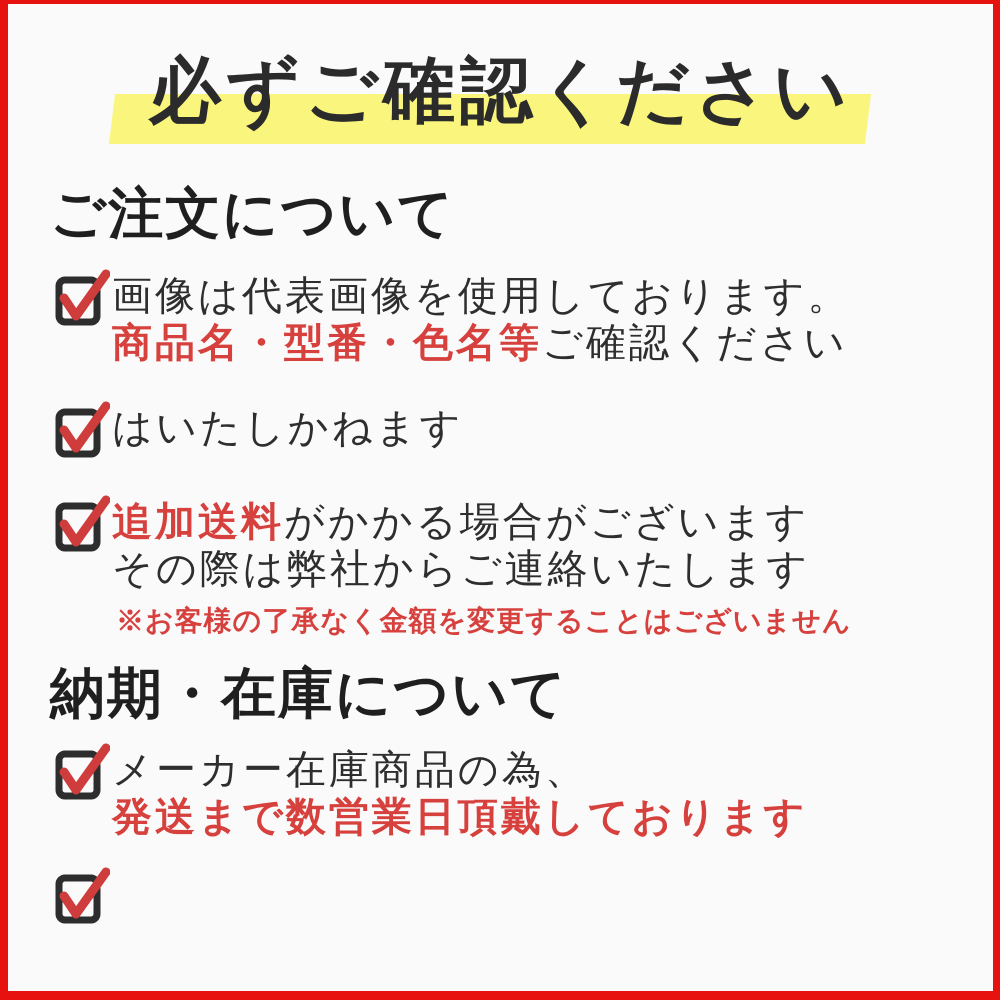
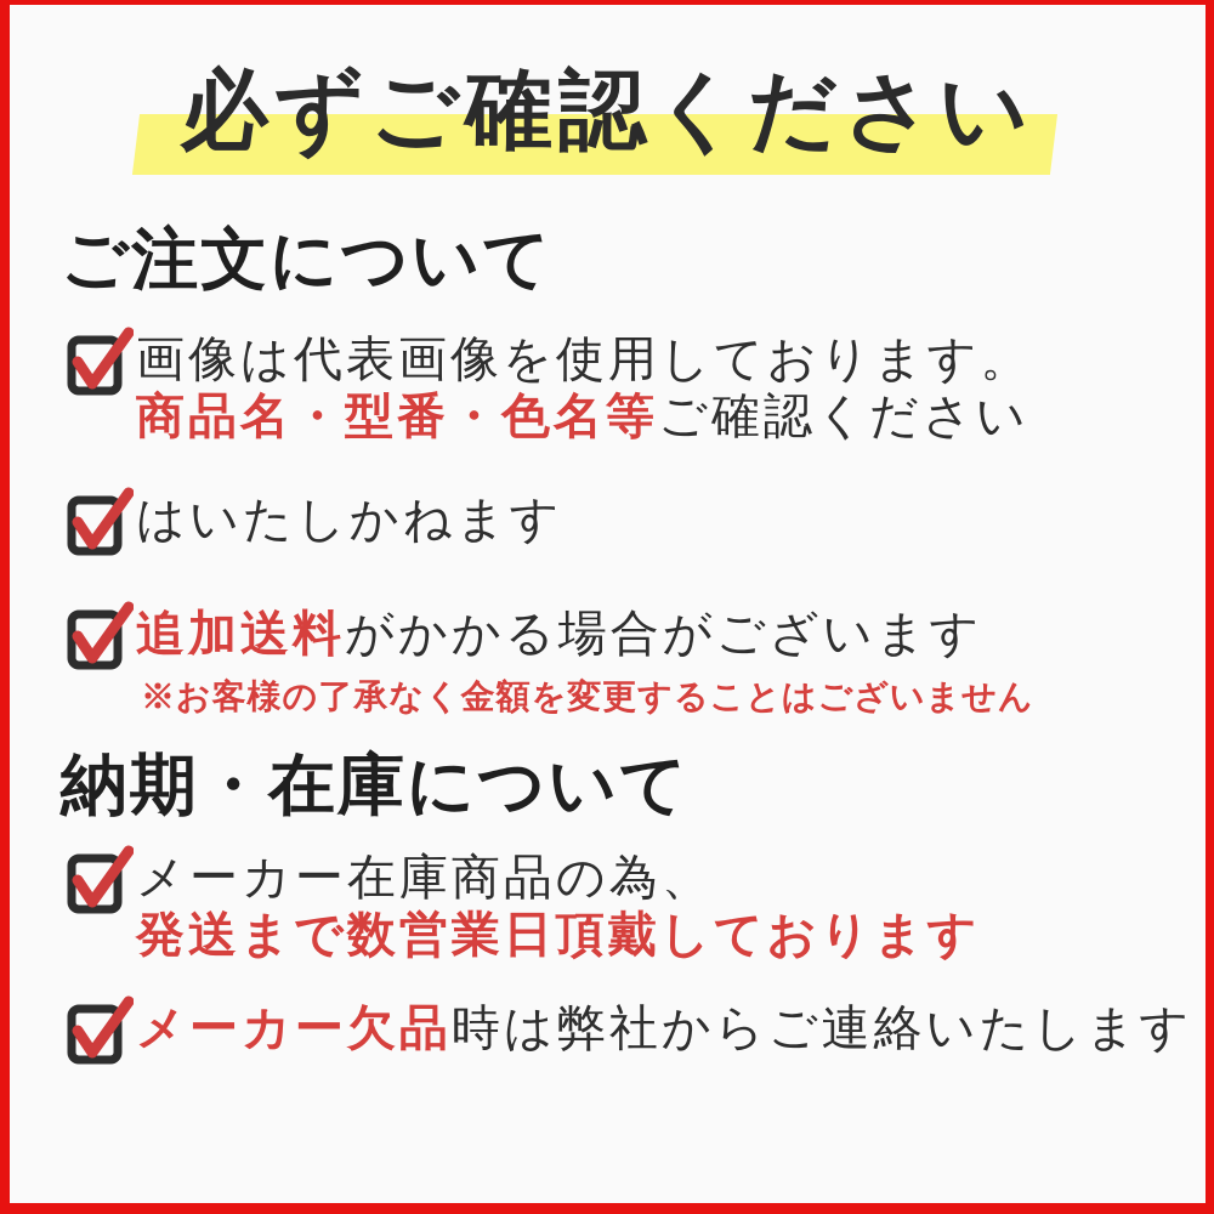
  必ずご確認ください
  ご注文について
  画像は代表画像を使用しております。
  商品名・型番・色名等ご確認ください
  はいたしかねます
  追加送料がかかる場合がございます
- その際は弊社からご連絡いたします
  ※お客様の了承なく金額を変更することはございません
  納期・在庫について
  メーカー在庫商品の為、
  発送まで数営業日頂戴しております
+ メーカー欠品時は弊社からご連絡いたします
